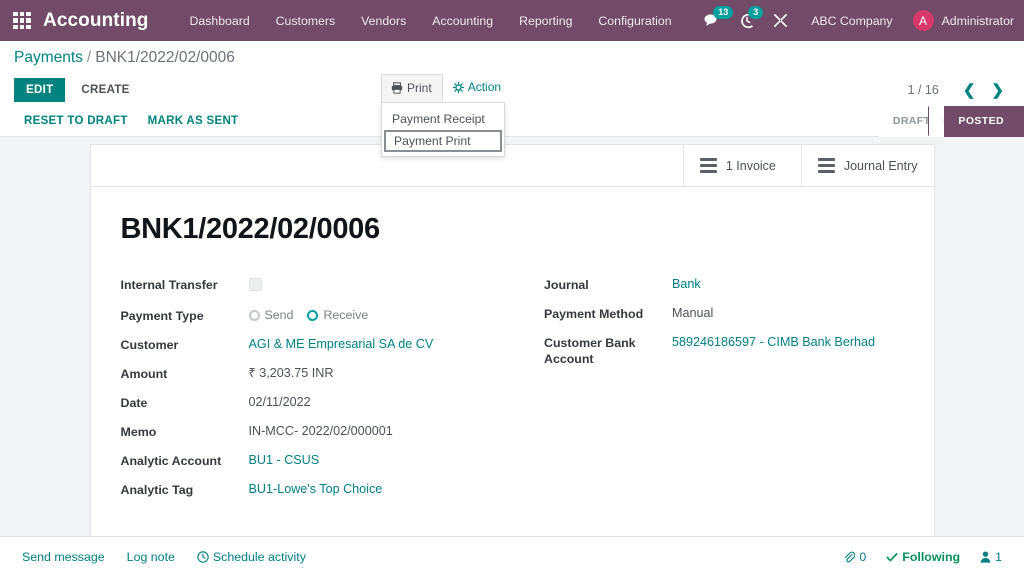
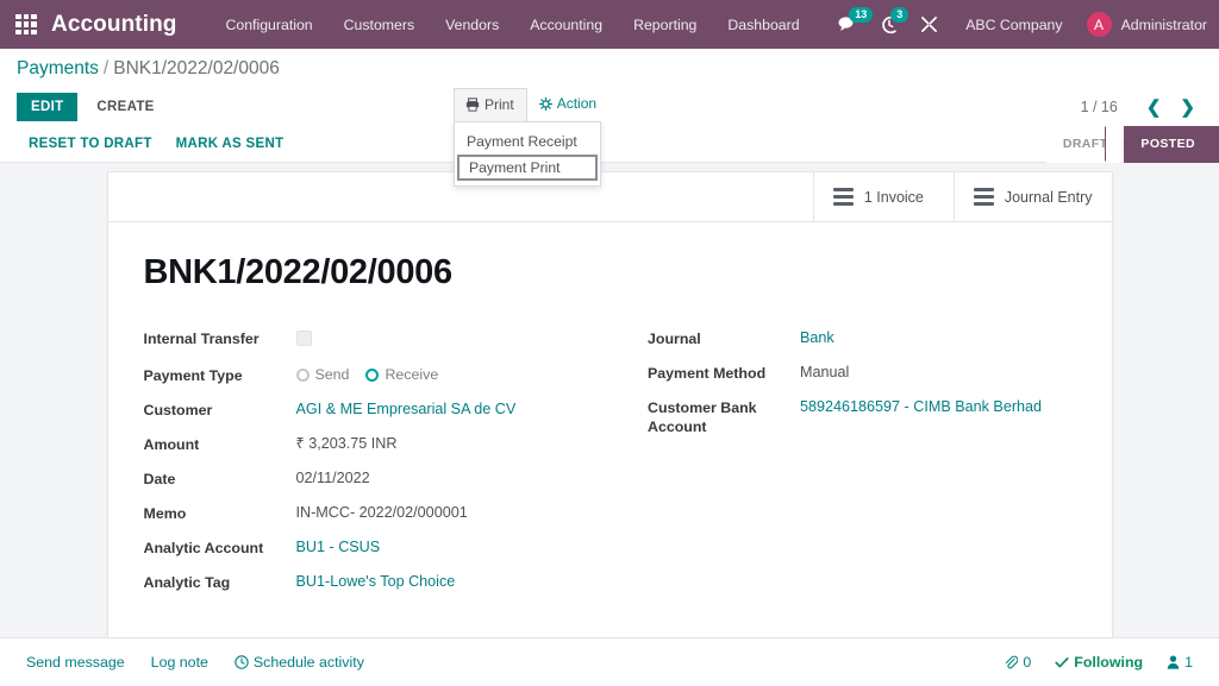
  Accounting
- Dashboard
+ Configuration
  Customers
  Vendors
  Accounting
  Reporting
- Configuration
+ Dashboard
  13
  3
  ABC Company
  A
  Administrator
  Payments
  /
  BNK1/2022/02/0006
  EDIT
  CREATE
  Print
  Payment Receipt
  Payment Print
  Action
  1 / 16
  ❮
  ❯
  RESET TO DRAFT
  MARK AS SENT
  DRAFT
  POSTED
  1 Invoice
  Journal Entry
  BNK1/2022/02/0006
  Internal Transfer
  Payment Type
  Send
  Receive
  Customer
  AGI & ME Empresarial SA de CV
  Amount
  ₹ 3,203.75 INR
  Date
  02/11/2022
  Memo
  IN-MCC- 2022/02/000001
  Analytic Account
  BU1 - CSUS
  Analytic Tag
  BU1-Lowe's Top Choice
  Journal
  Bank
  Payment Method
  Manual
  Customer Bank Account
  589246186597 - CIMB Bank Berhad
  Send message
  Log note
  Schedule activity
  0
  Following
  1
